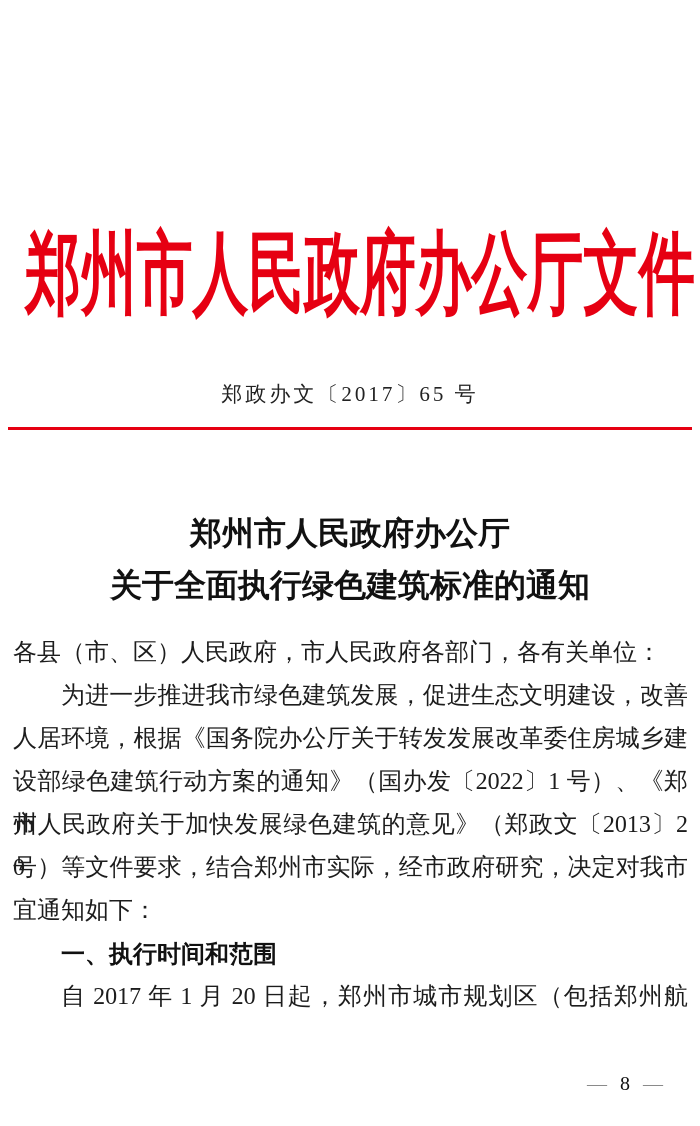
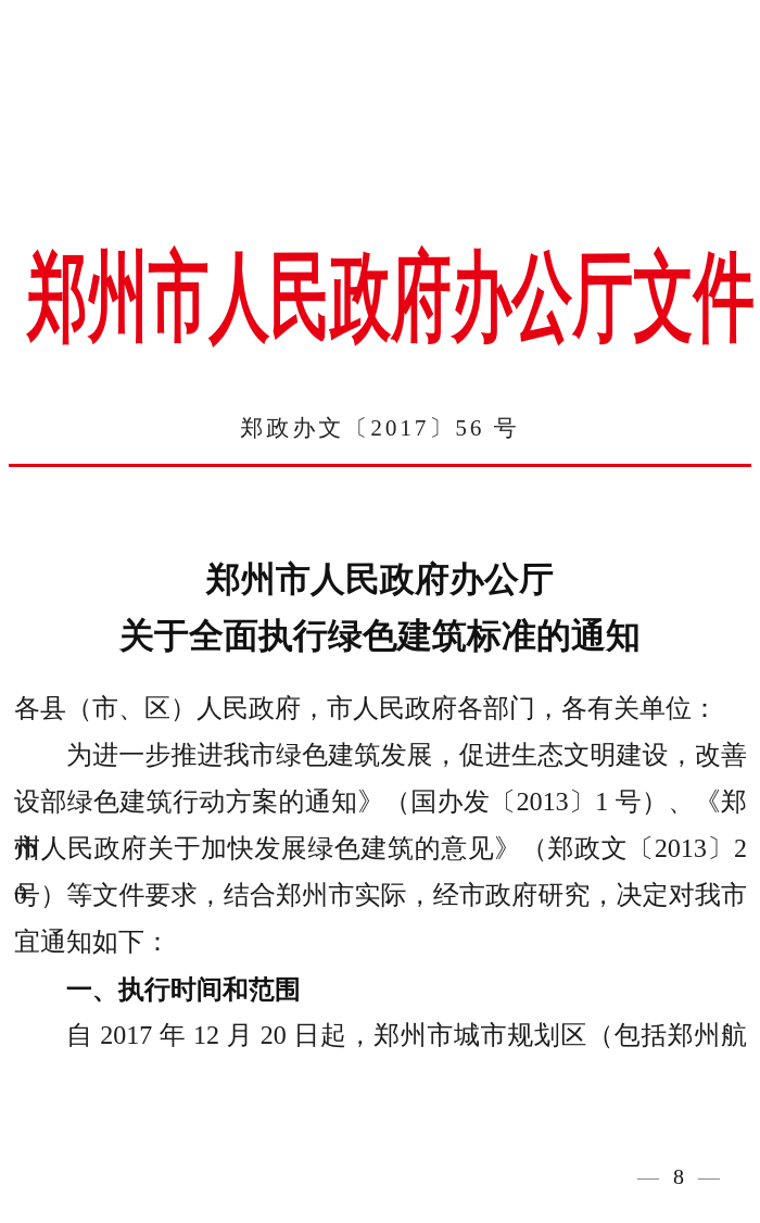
  郑州市人民政府办公厅文件
- 郑政办文〔2017〕65 号
+ 郑政办文〔2017〕56 号
  郑州市人民政府办公厅
  关于全面执行绿色建筑标准的通知
  各县（市、区）人民政府，市人民政府各部门，各有关单位：
  为进一步推进我市绿色建筑发展，促进生态文明建设，改善
- 人居环境，根据《国务院办公厅关于转发发展改革委住房城乡建
- 设部绿色建筑行动方案的通知》（国办发〔2022〕1 号）、《郑州
+ 设部绿色建筑行动方案的通知》（国办发〔2013〕1 号）、《郑州
  市人民政府关于加快发展绿色建筑的意见》（郑政文〔2013〕2 0
  号）等文件要求，结合郑州市实际，经市政府研究，决定对我市
  宜通知如下：
  一、执行时间和范围
- 自 2017 年 1 月 20 日起，郑州市城市规划区（包括郑州航
+ 自 2017 年 12 月 20 日起，郑州市城市规划区（包括郑州航
  —
  8
  —
